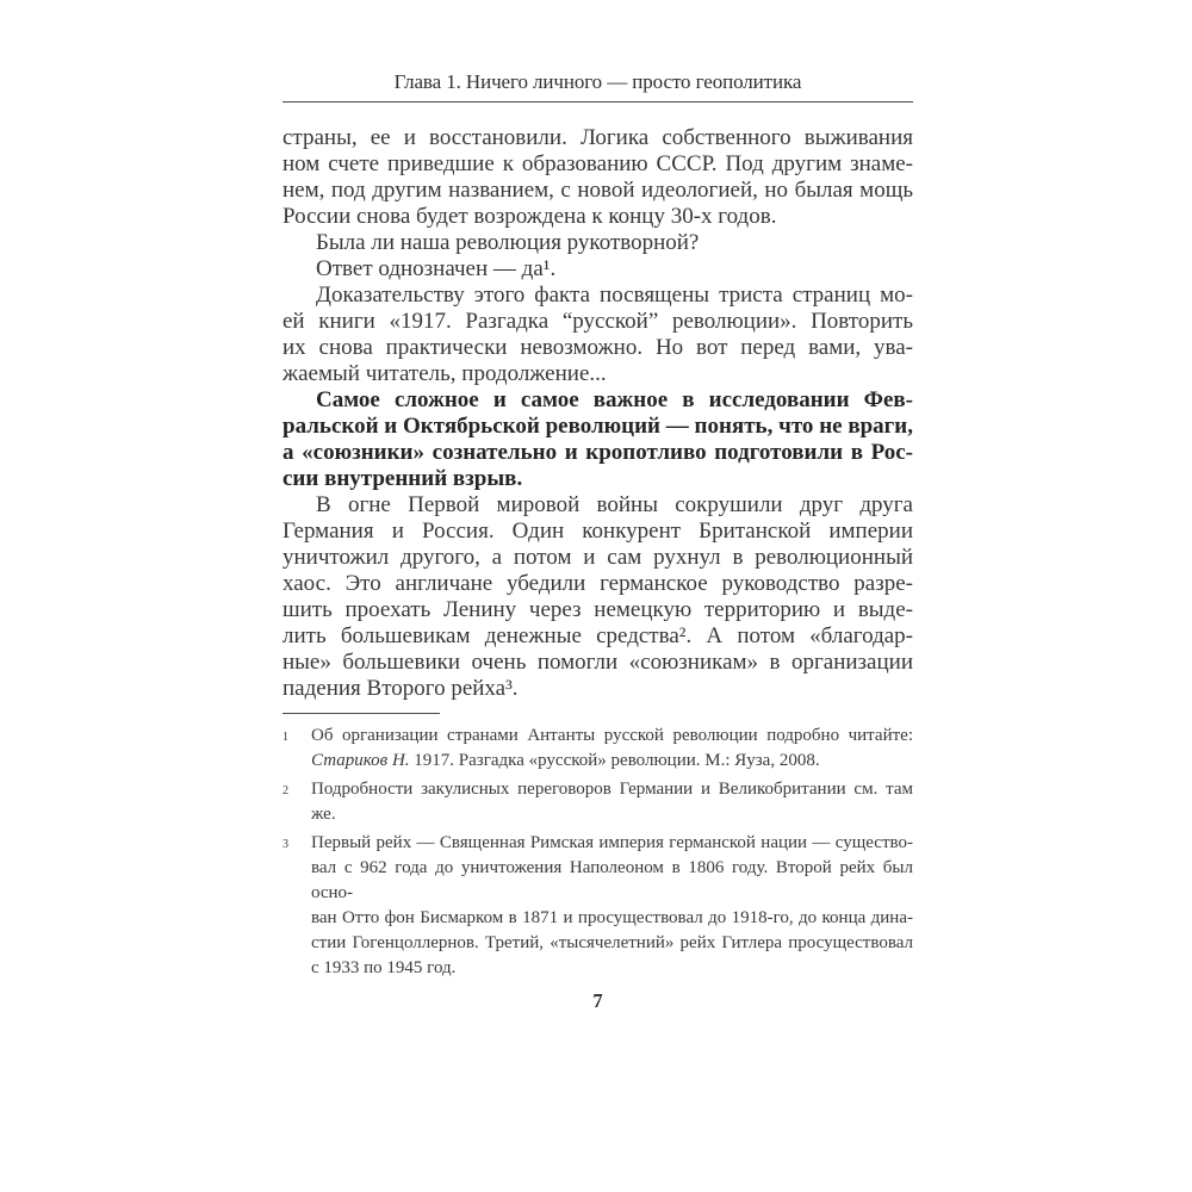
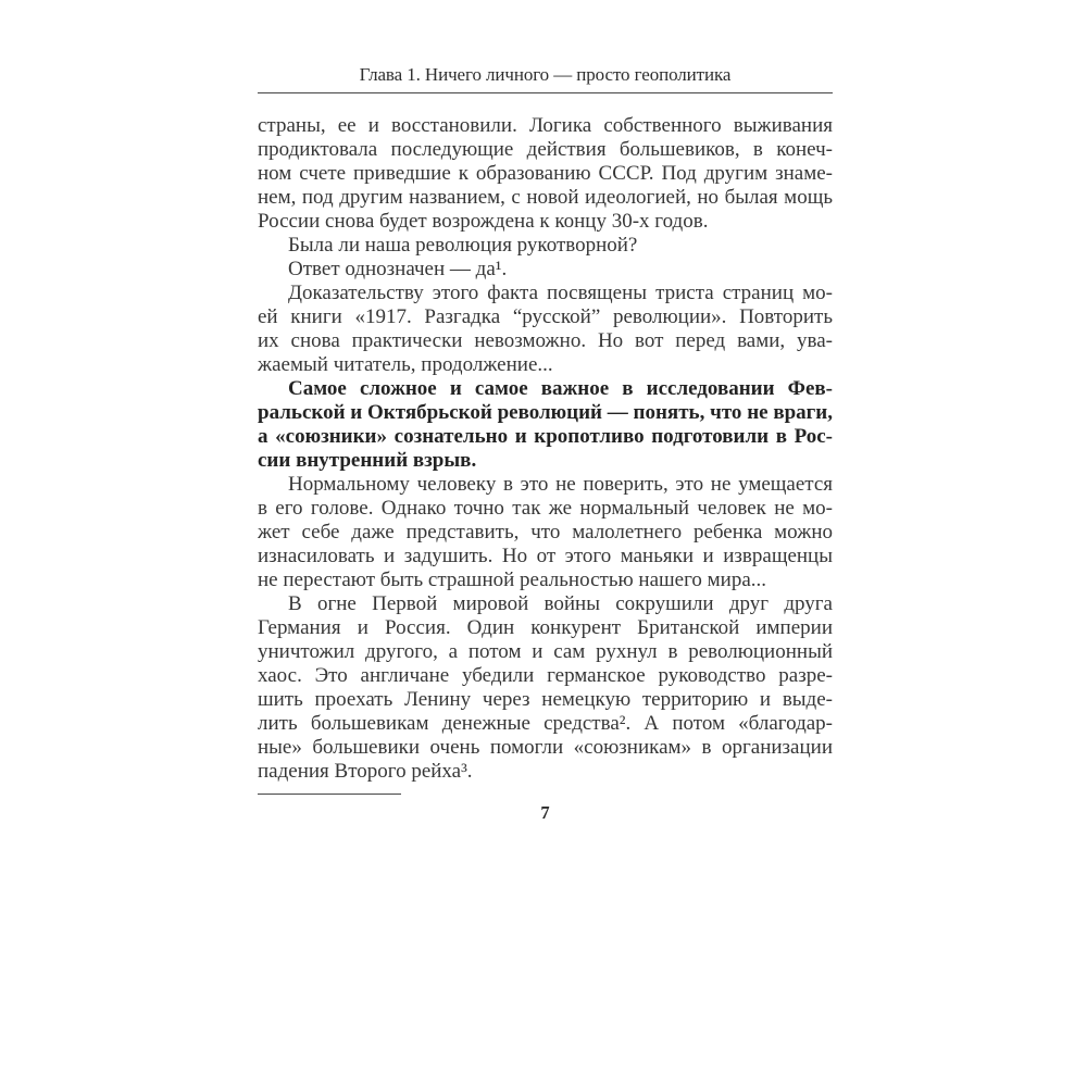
  Глава 1. Ничего личного — просто геополитика
  страны, ее и восстановили. Логика собственного выживания
+ продиктовала последующие действия большевиков, в конеч-
  ном счете приведшие к образованию СССР. Под другим знаме-
  нем, под другим названием, с новой идеологией, но былая мощь
  России снова будет возрождена к концу 30-х годов.
  Была ли наша революция рукотворной?
  Ответ однозначен — да¹.
  Доказательству этого факта посвящены триста страниц мо-
  ей книги «1917. Разгадка “русской” революции». Повторить
  их снова практически невозможно. Но вот перед вами, ува-
  жаемый читатель, продолжение...
  Самое сложное и самое важное в исследовании Фев-
  ральской и Октябрьской революций — понять, что не враги,
  а «союзники» сознательно и кропотливо подготовили в Рос-
  сии внутренний взрыв.
+ Нормальному человеку в это не поверить, это не умещается
+ в его голове. Однако точно так же нормальный человек не мо-
+ жет себе даже представить, что малолетнего ребенка можно
+ изнасиловать и задушить. Но от этого маньяки и извращенцы
+ не перестают быть страшной реальностью нашего мира...
  В огне Первой мировой войны сокрушили друг друга
  Германия и Россия. Один конкурент Британской империи
  уничтожил другого, а потом и сам рухнул в революционный
  хаос. Это англичане убедили германское руководство разре-
  шить проехать Ленину через немецкую территорию и выде-
  лить большевикам денежные средства². А потом «благодар-
  ные» большевики очень помогли «союзникам» в организации
  падения Второго рейха³.
- 1
- Об организации странами Антанты русской революции подробно читайте:
- Стариков Н. 1917. Разгадка «русской» революции. М.: Яуза, 2008.
- 2
- Подробности закулисных переговоров Германии и Великобритании см. там же.
- 3
- Первый рейх — Священная Римская империя германской нации — существо-
- вал с 962 года до уничтожения Наполеоном в 1806 году. Второй рейх был осно-
- ван Отто фон Бисмарком в 1871 и просуществовал до 1918-го, до конца дина-
- стии Гогенцоллернов. Третий, «тысячелетний» рейх Гитлера просуществовал
- с 1933 по 1945 год.
  7
